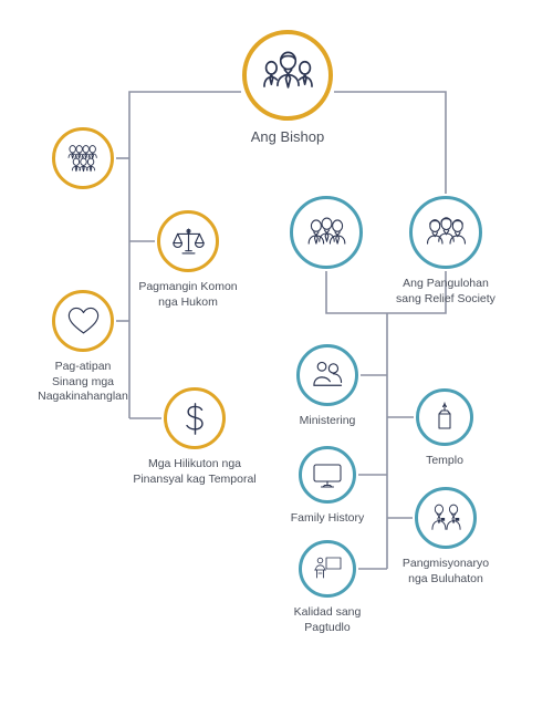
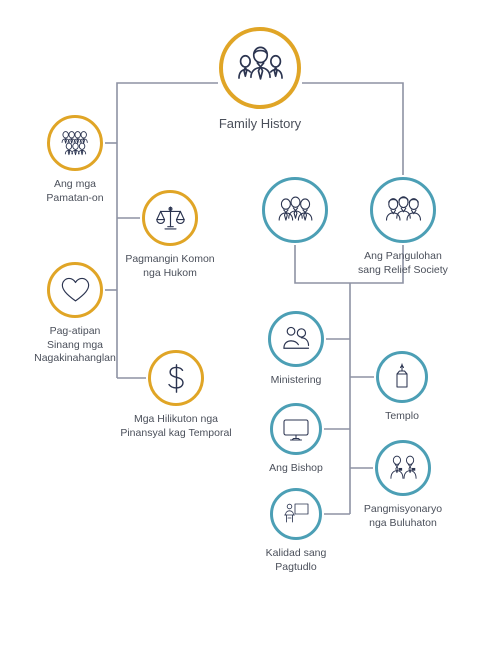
- Ang Bishop
+ Family History
+ Ang mga
+ Pamatan-on
  Pagmangin Komon
  nga Hukom
  Pag-atipan
  Sinang mga
  Nagakinahanglan
  Mga Hilikuton nga
  Pinansyal kag Temporal
  Ang Pangulohan
  sang Relief Society
  Ministering
  Templo
- Family History
+ Ang Bishop
  Pangmisyonaryo
  nga Buluhaton
  Kalidad sang
  Pagtudlo
